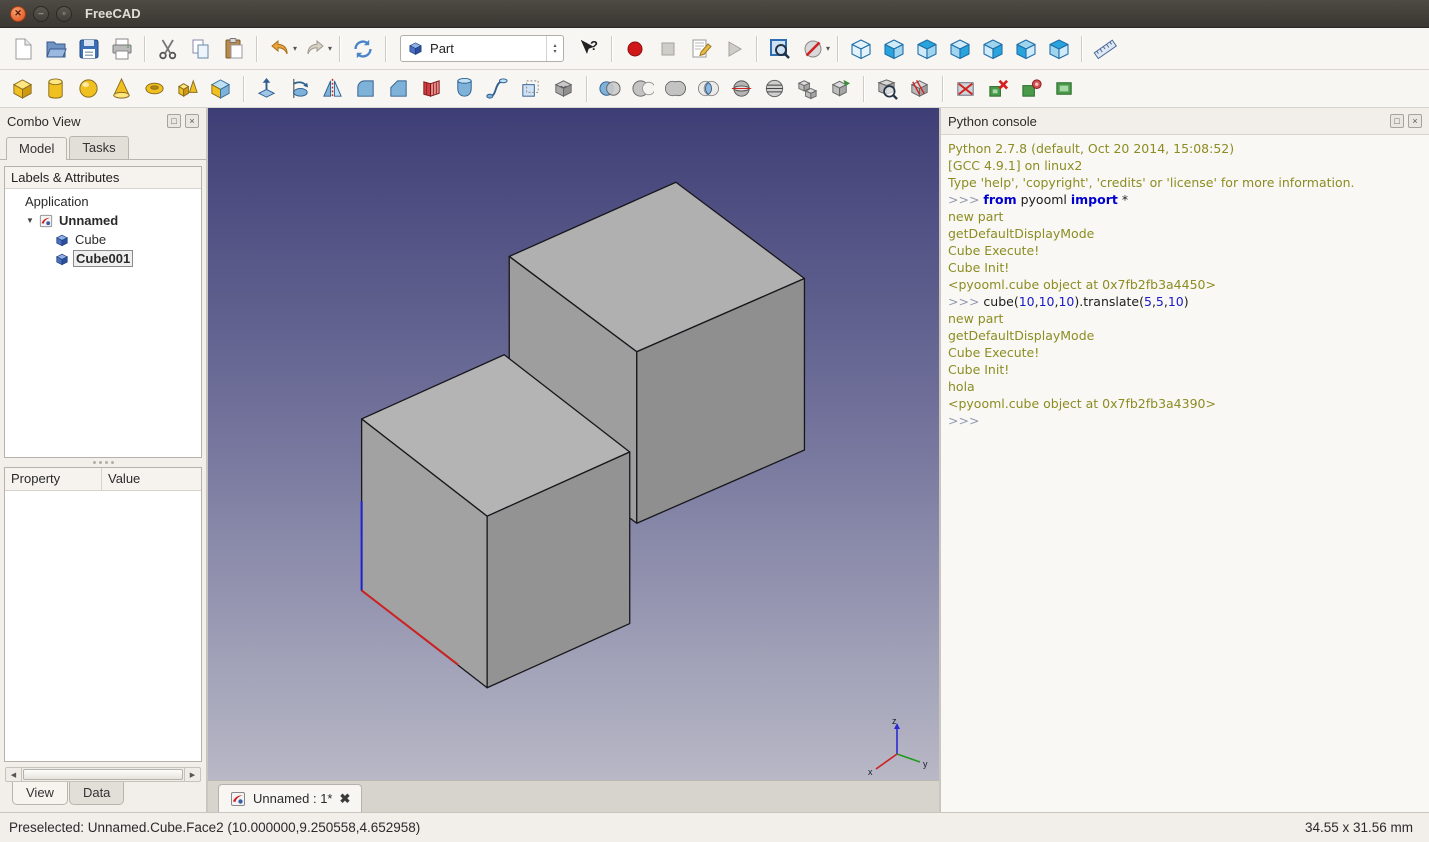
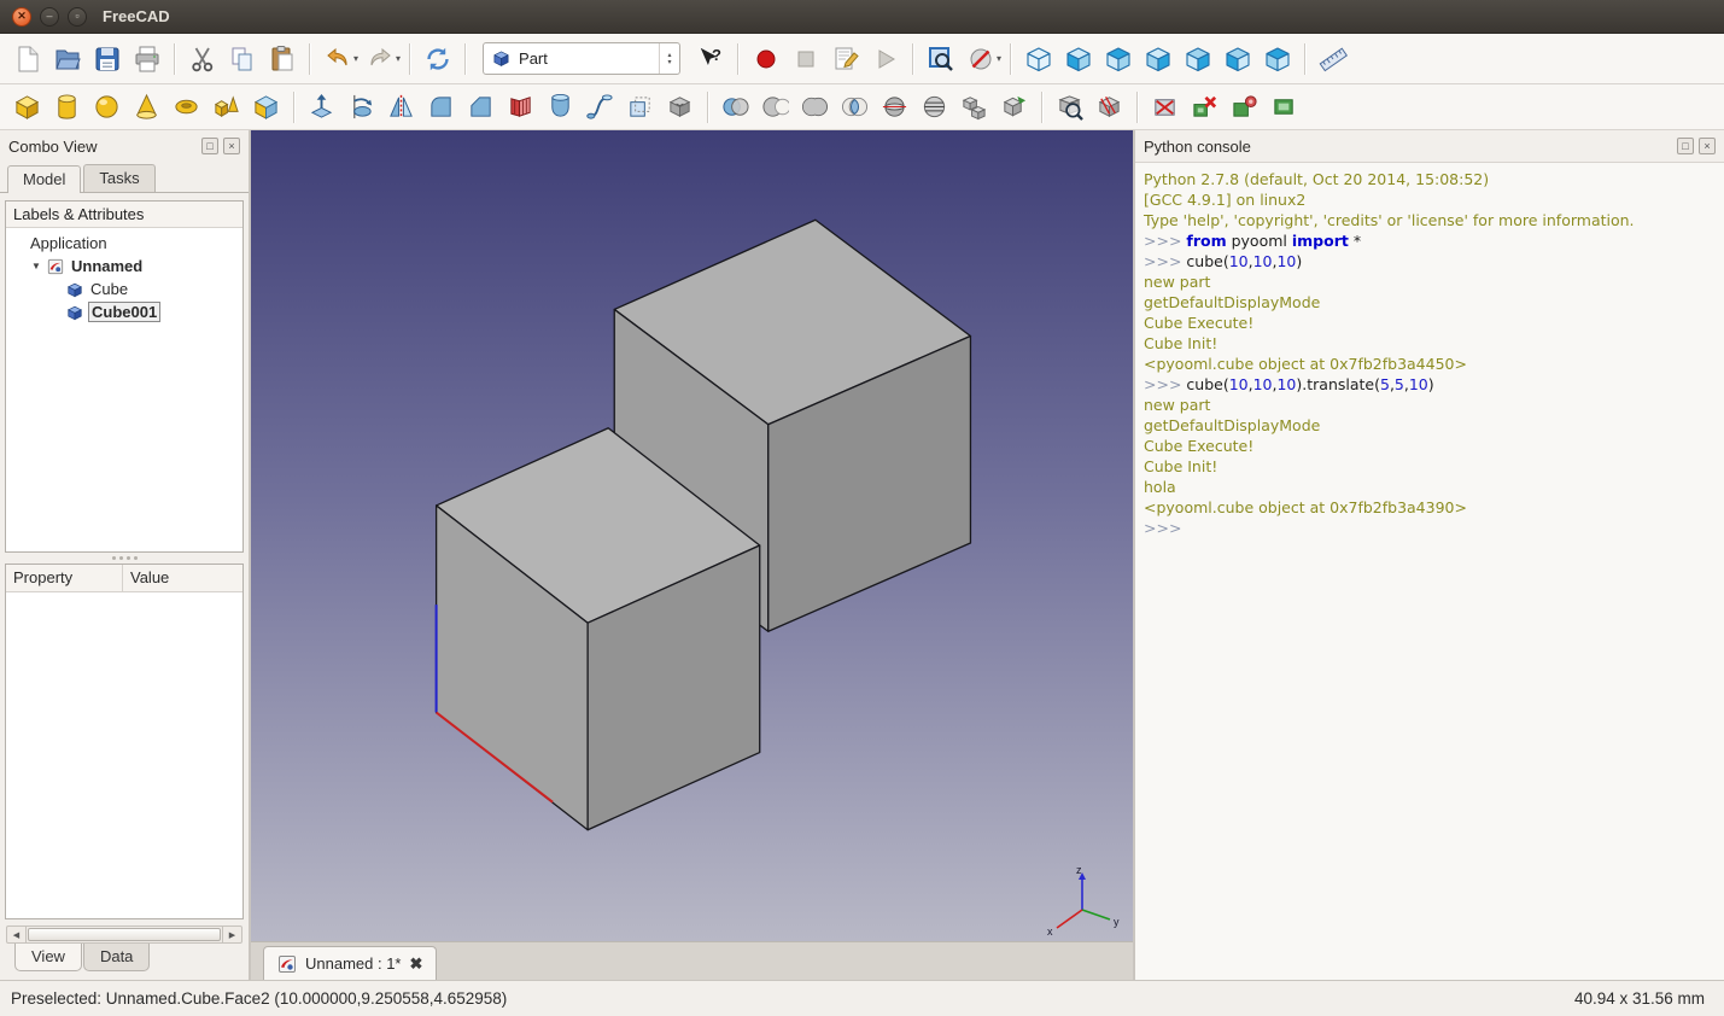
  ✕
  –
  ▫
  FreeCAD
  ▾
  ▾
  Part
  ?
  ▾
  Combo View
  □
  ×
  Model
  Tasks
  Labels & Attributes
  Application
  ▼
  Unnamed
  Cube
  Cube001
  Property
  Value
  View
  Data
  z
  y
  x
  Unnamed : 1*
  ✖
  Python console
  □
  ×
  Python 2.7.8 (default, Oct 20 2014, 15:08:52)
  [GCC 4.9.1] on linux2
  Type 'help', 'copyright', 'credits' or 'license' for more information.
  >>> from pyooml import *
+ >>> cube(10,10,10)
  new part
  getDefaultDisplayMode
  Cube Execute!
  Cube Init!
  <pyooml.cube object at 0x7fb2fb3a4450>
  >>> cube(10,10,10).translate(5,5,10)
  new part
  getDefaultDisplayMode
  Cube Execute!
  Cube Init!
  hola
  <pyooml.cube object at 0x7fb2fb3a4390>
  >>>
  Preselected: Unnamed.Cube.Face2 (10.000000,9.250558,4.652958)
- 34.55 x 31.56 mm
+ 40.94 x 31.56 mm
